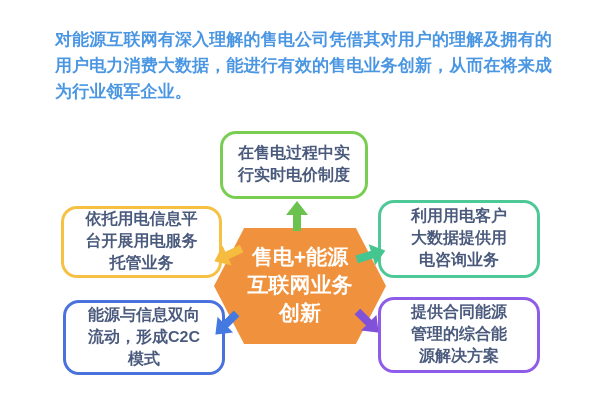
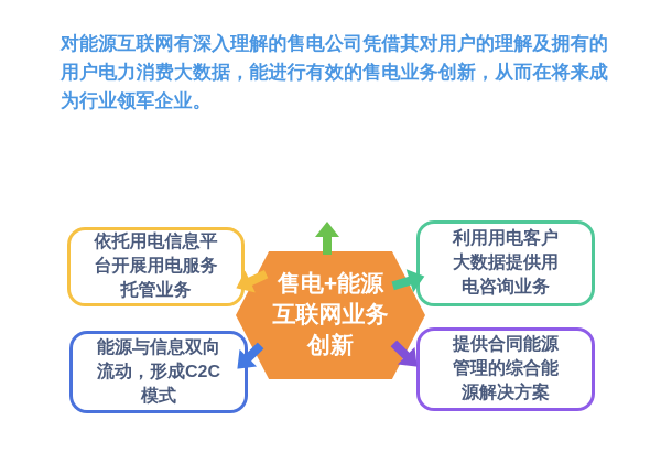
  对能源互联网有深入理解的售电公司凭借其对用户的理解及拥有的用户电力消费大数据，能进行有效的售电业务创新，从而在将来成为行业领军企业。
- 在售电过程中实
- 行实时电价制度
  依托用电信息平
  台开展用电服务
  托管业务
  利用用电客户
  大数据提供用
  电咨询业务
  能源与信息双向
  流动，形成C2C
  模式
  提供合同能源
  管理的综合能
  源解决方案
  售电+能源
  互联网业务
  创新
